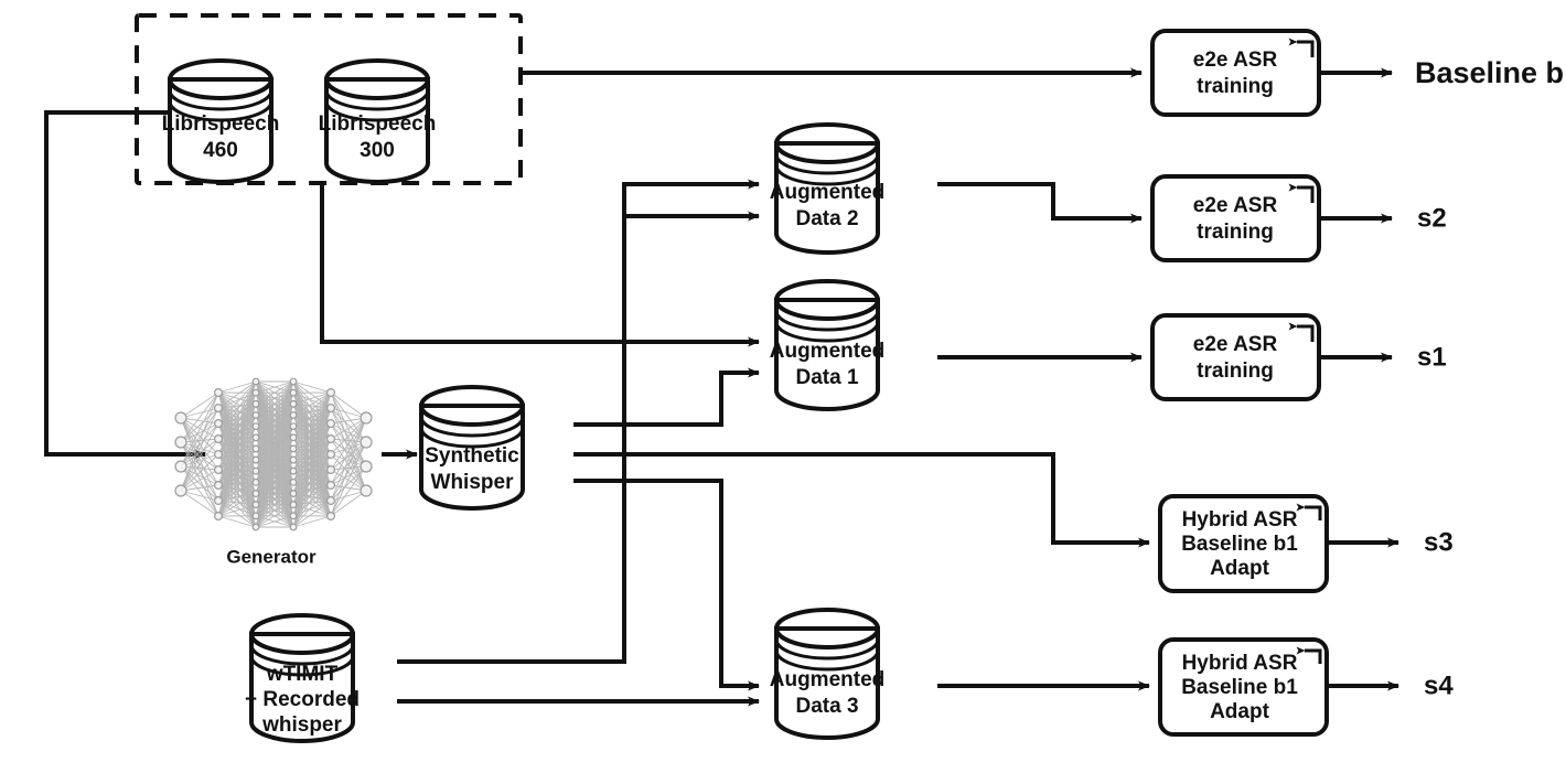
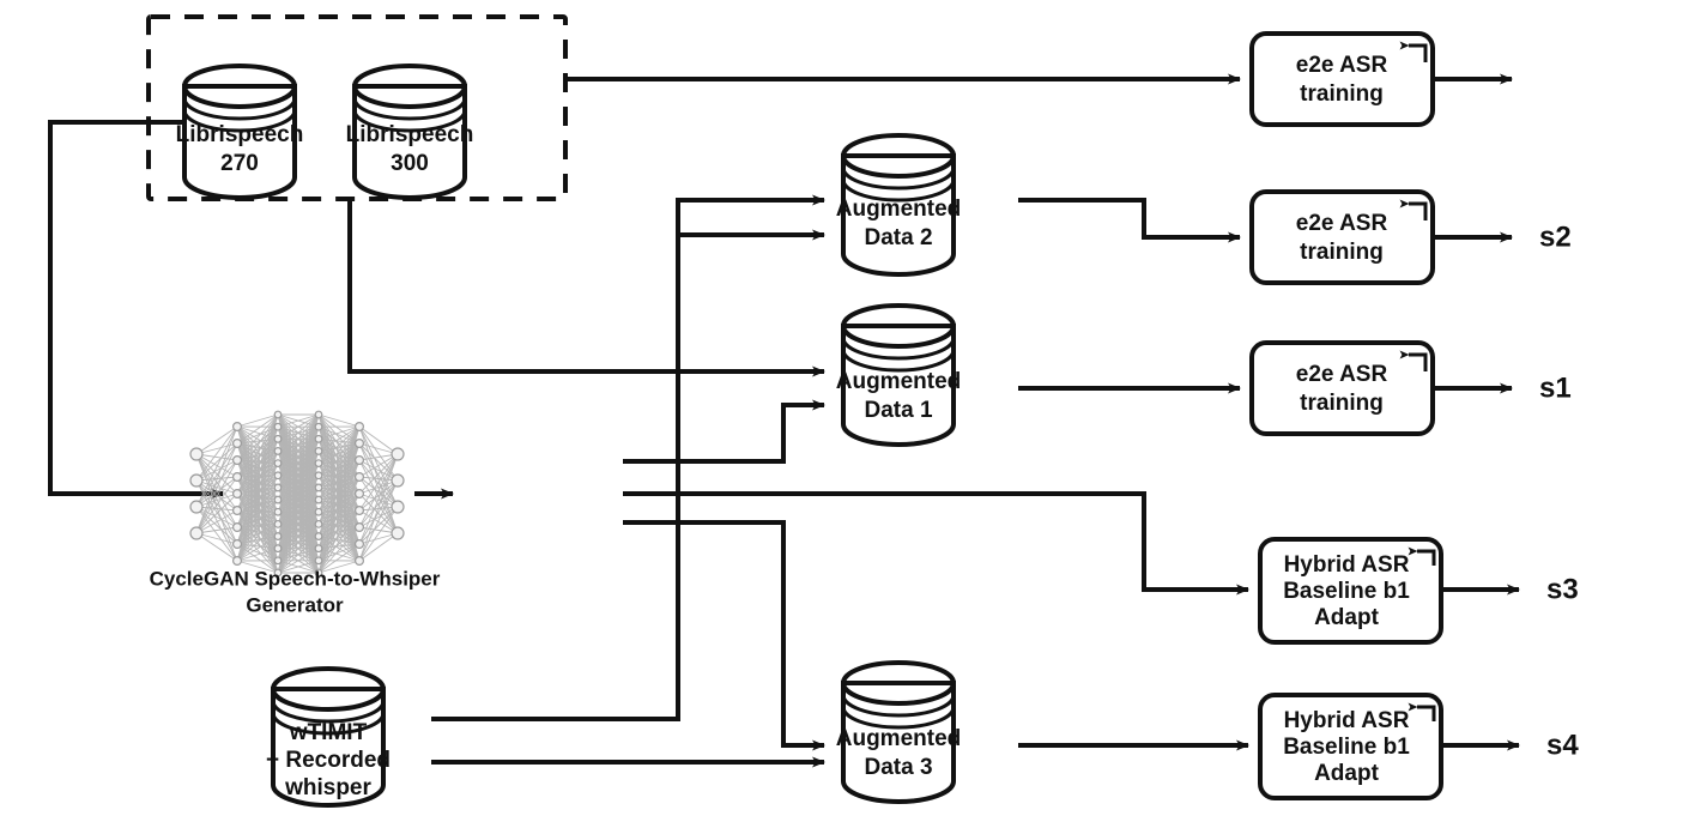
  Librispeech
- 460
+ 270
  Librispeech
  300
  Augmented
  Data 2
  Augmented
  Data 1
- Synthetic
- Whisper
  wTIMIT
  + Recorded
  whisper
  Augmented
  Data 3
+ CycleGAN Speech-to-Whsiper
  Generator
  e2e ASR
  training
  e2e ASR
  training
  e2e ASR
  training
  Hybrid ASR
  Baseline b1
  Adapt
  Hybrid ASR
  Baseline b1
  Adapt
- Baseline b
  s2
  s1
  s3
  s4
